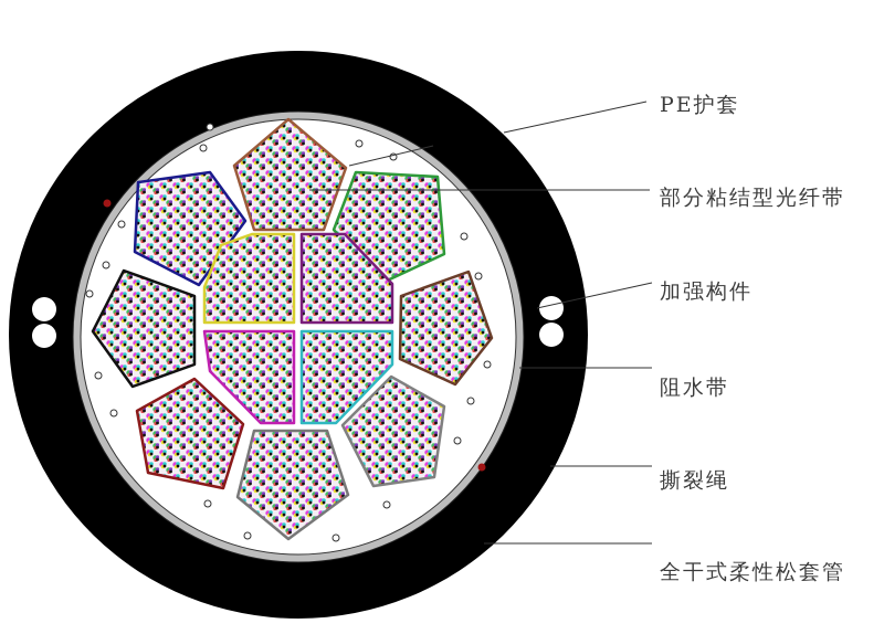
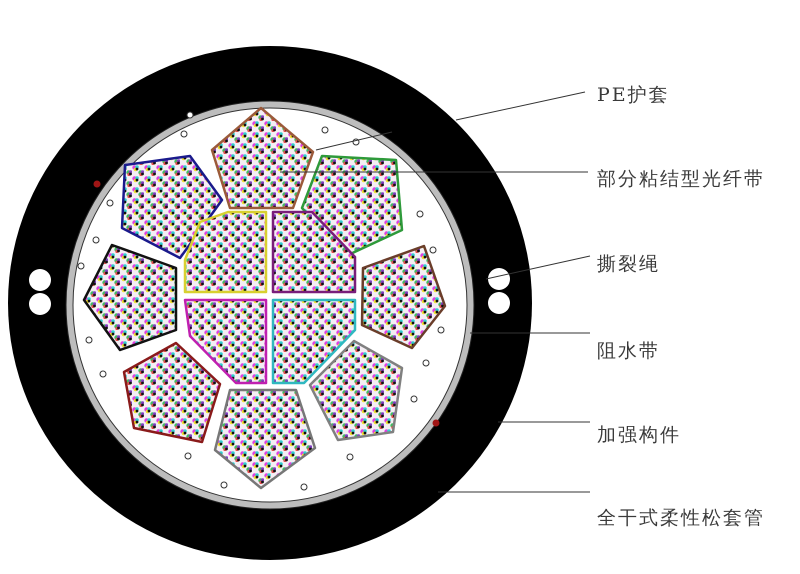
  PE护套
  部分粘结型光纤带
- 加强构件
+ 撕裂绳
  阻水带
- 撕裂绳
+ 加强构件
  全干式柔性松套管
